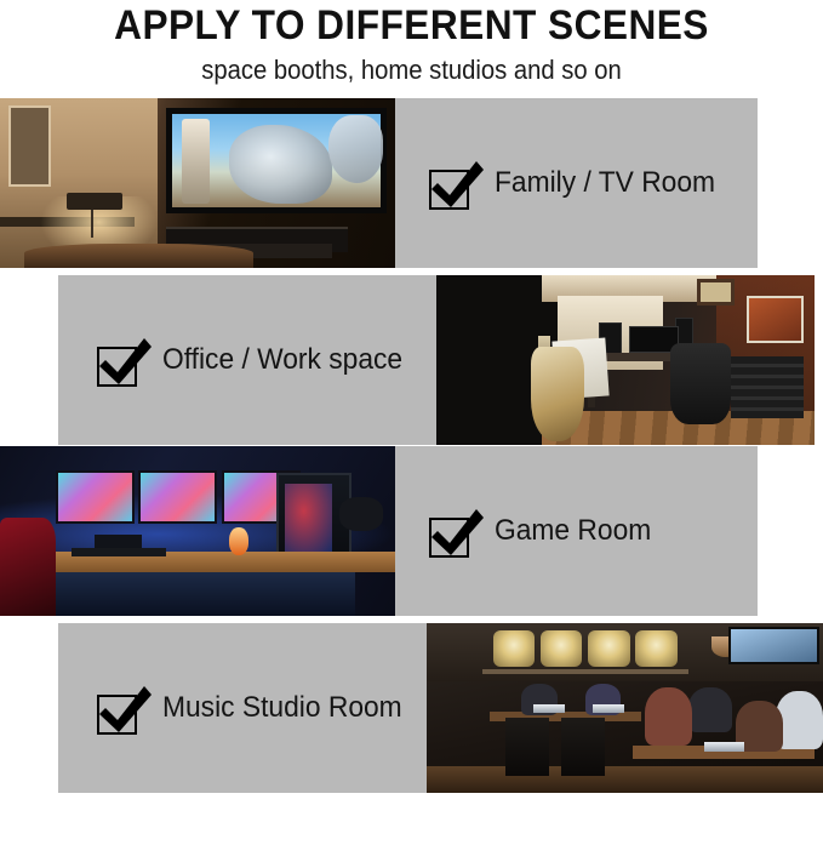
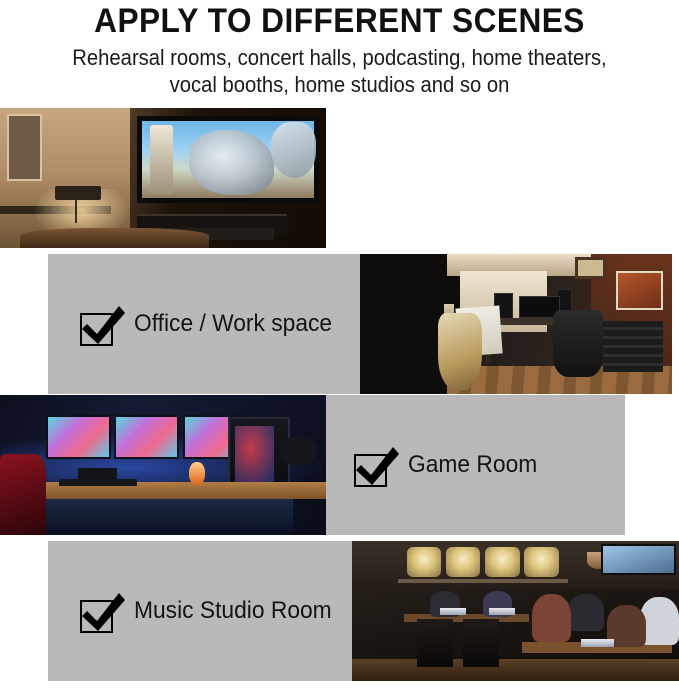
  APPLY TO DIFFERENT SCENES
+ Rehearsal rooms, concert halls, podcasting, home theaters,
- space booths, home studios and so on
+ vocal booths, home studios and so on
- Family / TV Room
  Office / Work space
  Game Room
  Music Studio Room
